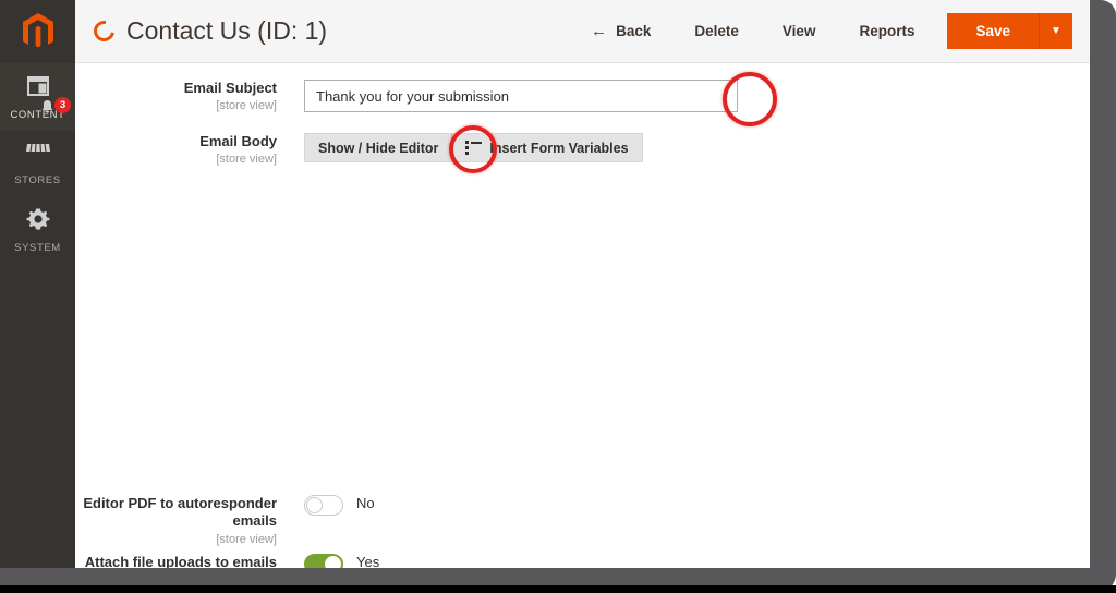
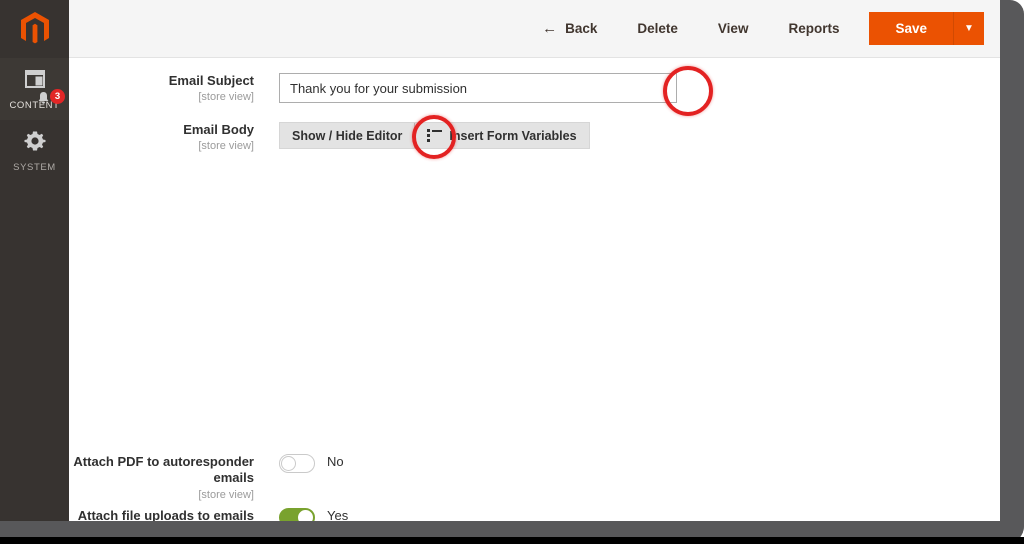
  CONTENT
  3
- STORES
  SYSTEM
- Contact Us (ID: 1)
  ←
  Back
  Delete
  View
  Reports
  Save
  ▼
  Email Subject
  [store view]
  Thank you for your submission
  Email Body
  [store view]
  Show / Hide Editor
  Insert Form Variables
- Editor PDF to autoresponder emails
+ Attach PDF to autoresponder emails
  [store view]
  No
  Attach file uploads to emails
  Yes
